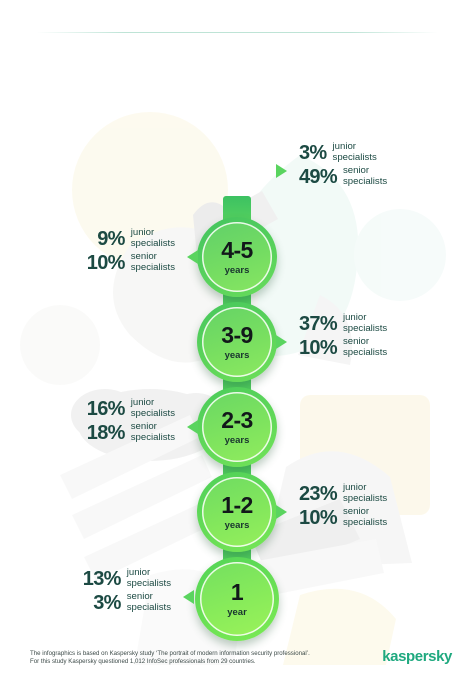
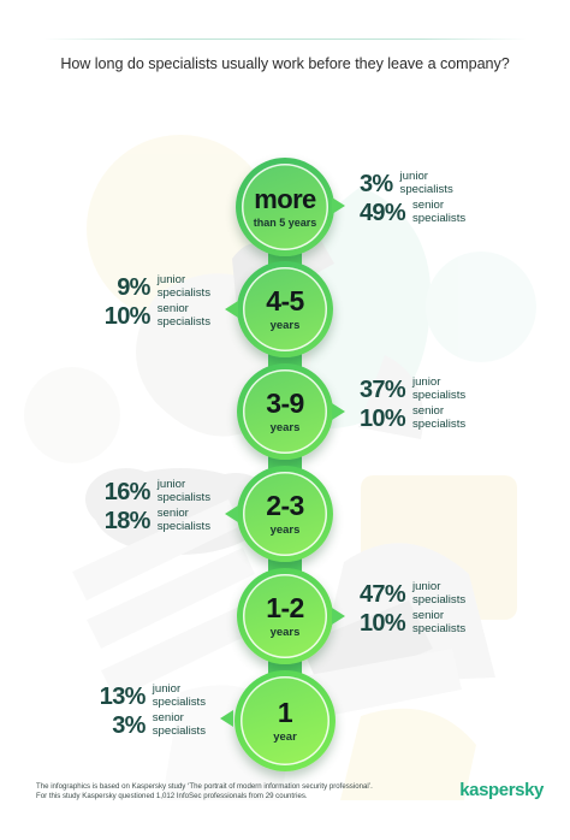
+ How long do specialists usually work before they leave a company?
+ more
+ than 5 years
  4-5
  years
  3-9
  years
  2-3
  years
  1-2
  years
  1
  year
  3%
  junior
  specialists
  49%
  senior
  specialists
  9%
  junior
  specialists
  10%
  senior
  specialists
  37%
  junior
  specialists
  10%
  senior
  specialists
  16%
  junior
  specialists
  18%
  senior
  specialists
- 23%
+ 47%
  junior
  specialists
  10%
  senior
  specialists
  13%
  junior
  specialists
  3%
  senior
  specialists
  kaspersky
